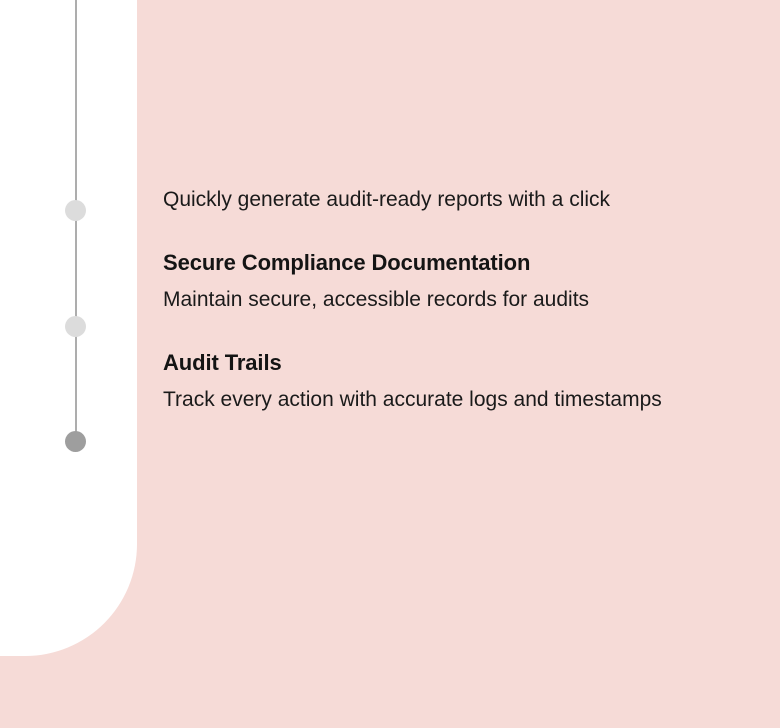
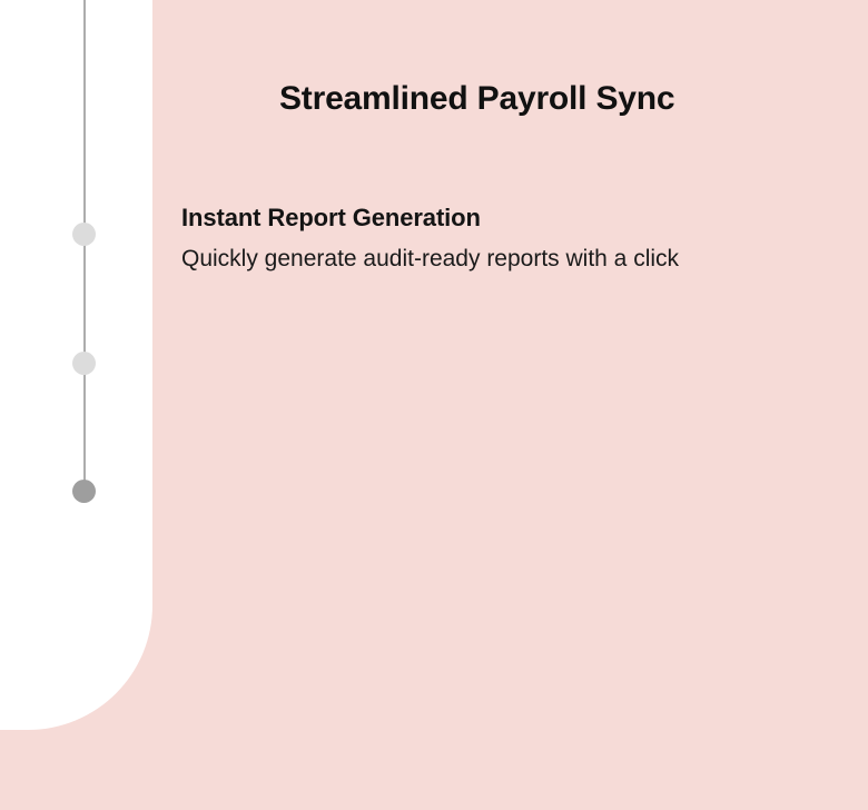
+ Streamlined Payroll Sync
+ Instant Report Generation
  Quickly generate audit-ready reports with a click
- Secure Compliance Documentation
- Maintain secure, accessible records for audits
- Audit Trails
- Track every action with accurate logs and timestamps
